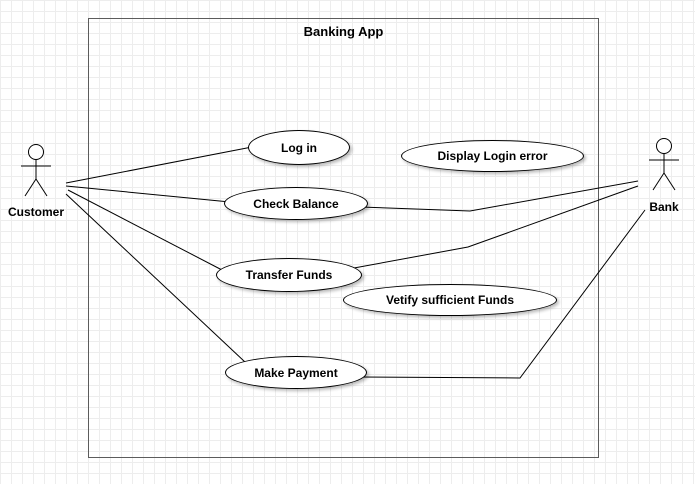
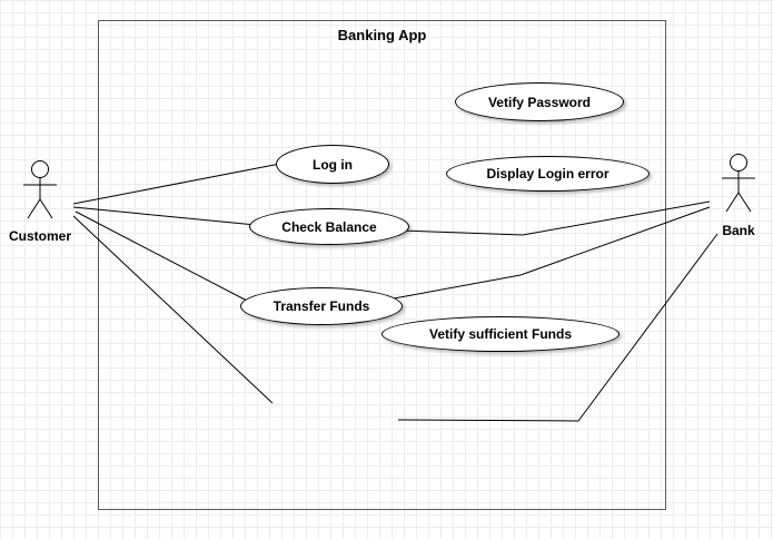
  Banking App
  Customer
  Bank
+ Vetify Password
  Log in
  Display Login error
  Check Balance
  Transfer Funds
  Vetify sufficient Funds
- Make Payment
